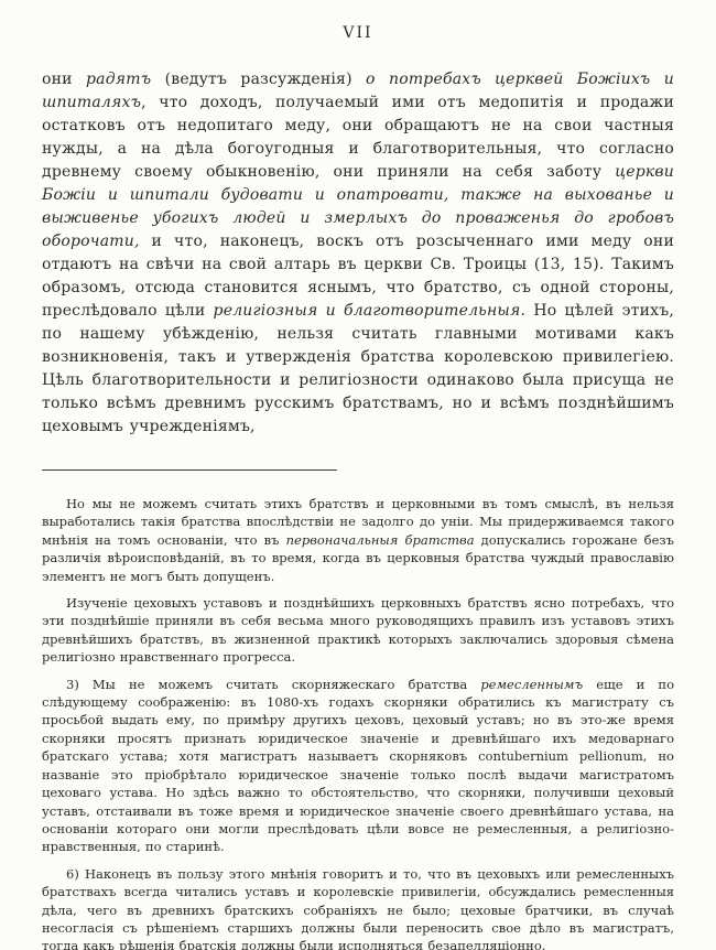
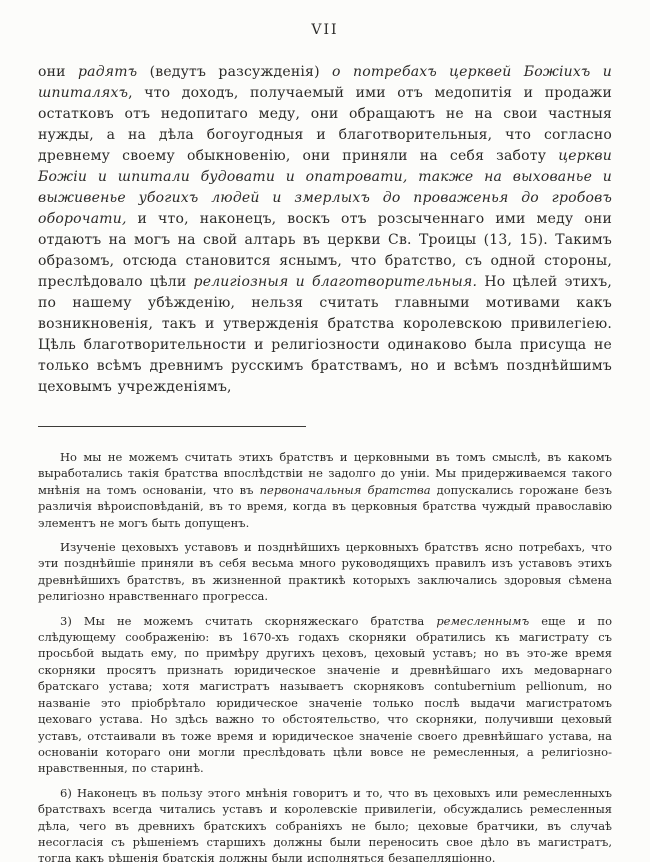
  VII
- они радятъ (ведутъ разсужденія) о потребахъ церквей Божіихъ и шпиталяхъ, что доходъ, получаемый ими отъ медопитія и продажи остатковъ отъ недопитаго меду, они обращаютъ не на свои частныя нужды, а на дѣла богоугодныя и благотворительныя, что согласно древнему своему обыкновенію, они приняли на себя заботу церкви Божіи и шпитали будовати и опатровати, также на выхованье и выживенье убогихъ людей и змерлыхъ до проваженья до гробовъ оборочати, и что, наконецъ, воскъ отъ розсыченнаго ими меду они отдаютъ на свѣчи на свой алтарь въ церкви Св. Троицы (13, 15). Такимъ образомъ, отсюда становится яснымъ, что братство, съ одной стороны, преслѣдовало цѣли религіозныя и благотворительныя. Но цѣлей этихъ, по нашему убѣжденію, нельзя считать главными мотивами какъ возникновенія, такъ и утвержденія братства королевскою привилегіею. Цѣль благотворительности и религіозности одинаково была присуща не только всѣмъ древнимъ русскимъ братствамъ, но и всѣмъ позднѣйшимъ цеховымъ учрежденіямъ,
+ они радятъ (ведутъ разсужденія) о потребахъ церквей Божіихъ и шпиталяхъ, что доходъ, получаемый ими отъ медопитія и продажи остатковъ отъ недопитаго меду, они обращаютъ не на свои частныя нужды, а на дѣла богоугодныя и благотворительныя, что согласно древнему своему обыкновенію, они приняли на себя заботу церкви Божіи и шпитали будовати и опатровати, также на выхованье и выживенье убогихъ людей и змерлыхъ до проваженья до гробовъ оборочати, и что, наконецъ, воскъ отъ розсыченнаго ими меду они отдаютъ на могъ на свой алтарь въ церкви Св. Троицы (13, 15). Такимъ образомъ, отсюда становится яснымъ, что братство, съ одной стороны, преслѣдовало цѣли религіозныя и благотворительныя. Но цѣлей этихъ, по нашему убѣжденію, нельзя считать главными мотивами какъ возникновенія, такъ и утвержденія братства королевскою привилегіею. Цѣль благотворительности и религіозности одинаково была присуща не только всѣмъ древнимъ русскимъ братствамъ, но и всѣмъ позднѣйшимъ цеховымъ учрежденіямъ,
- Но мы не можемъ считать этихъ братствъ и церковными въ томъ смыслѣ, въ нельзя выработались такія братства впослѣдствіи не задолго до уніи. Мы придерживаемся такого мнѣнія на томъ основаніи, что въ первоначальныя братства допускались горожане безъ различія вѣроисповѣданій, въ то время, когда въ церковныя братства чуждый православію элементъ не могъ быть допущенъ.
+ Но мы не можемъ считать этихъ братствъ и церковными въ томъ смыслѣ, въ какомъ выработались такія братства впослѣдствіи не задолго до уніи. Мы придерживаемся такого мнѣнія на томъ основаніи, что въ первоначальныя братства допускались горожане безъ различія вѣроисповѣданій, въ то время, когда въ церковныя братства чуждый православію элементъ не могъ быть допущенъ.
  Изученіе цеховыхъ уставовъ и позднѣйшихъ церковныхъ братствъ ясно потребахъ, что эти позднѣйшіе приняли въ себя весьма много руководящихъ правилъ изъ уставовъ этихъ древнѣйшихъ братствъ, въ жизненной практикѣ которыхъ заключались здоровыя сѣмена религіозно нравственнаго прогресса.
- 3) Мы не можемъ считать скорняжескаго братства ремесленнымъ еще и по слѣдующему соображенію: въ 1080-хъ годахъ скорняки обратились къ магистрату съ просьбой выдать ему, по примѣру другихъ цеховъ, цеховый уставъ; но въ это-же время скорняки просятъ признать юридическое значеніе и древнѣйшаго ихъ медоварнаго братскаго устава; хотя магистратъ называетъ скорняковъ contubernium pellionum, но названіе это пріобрѣтало юридическое значеніе только послѣ выдачи магистратомъ цеховаго устава. Но здѣсь важно то обстоятельство, что скорняки, получивши цеховый уставъ, отстаивали въ тоже время и юридическое значеніе своего древнѣйшаго устава, на основаніи котораго они могли преслѣдовать цѣли вовсе не ремесленныя, а религіозно-нравственныя, по старинѣ.
+ 3) Мы не можемъ считать скорняжескаго братства ремесленнымъ еще и по слѣдующему соображенію: въ 1670-хъ годахъ скорняки обратились къ магистрату съ просьбой выдать ему, по примѣру другихъ цеховъ, цеховый уставъ; но въ это-же время скорняки просятъ признать юридическое значеніе и древнѣйшаго ихъ медоварнаго братскаго устава; хотя магистратъ называетъ скорняковъ contubernium pellionum, но названіе это пріобрѣтало юридическое значеніе только послѣ выдачи магистратомъ цеховаго устава. Но здѣсь важно то обстоятельство, что скорняки, получивши цеховый уставъ, отстаивали въ тоже время и юридическое значеніе своего древнѣйшаго устава, на основаніи котораго они могли преслѣдовать цѣли вовсе не ремесленныя, а религіозно-нравственныя, по старинѣ.
  6) Наконецъ въ пользу этого мнѣнія говоритъ и то, что въ цеховыхъ или ремесленныхъ братствахъ всегда читались уставъ и королевскіе привилегіи, обсуждались ремесленныя дѣла, чего въ древнихъ братскихъ собраніяхъ не было; цеховые братчики, въ случаѣ несогласія съ рѣшеніемъ старшихъ должны были переносить свое дѣло въ магистратъ, тогда какъ рѣшенія братскія должны были исполняться безапелляціонно.
